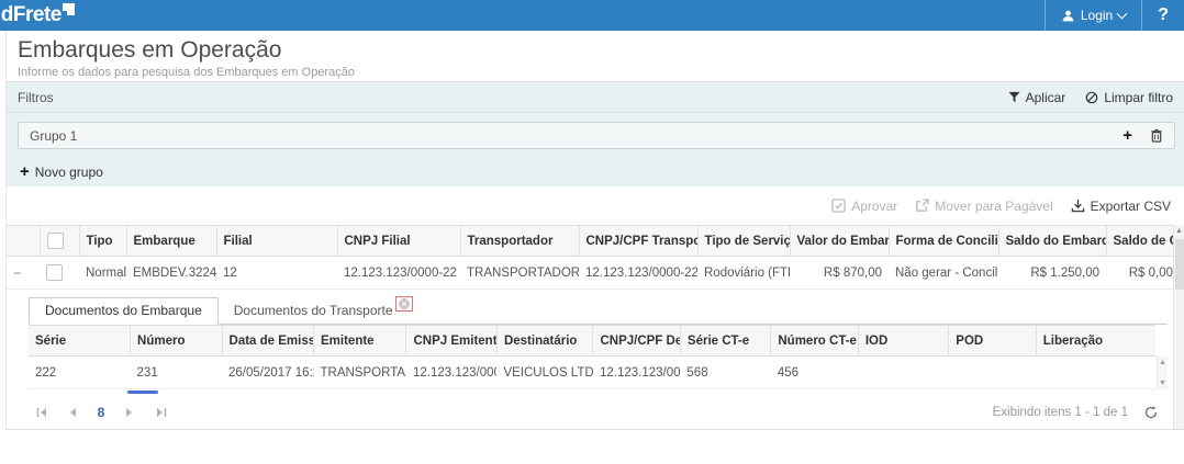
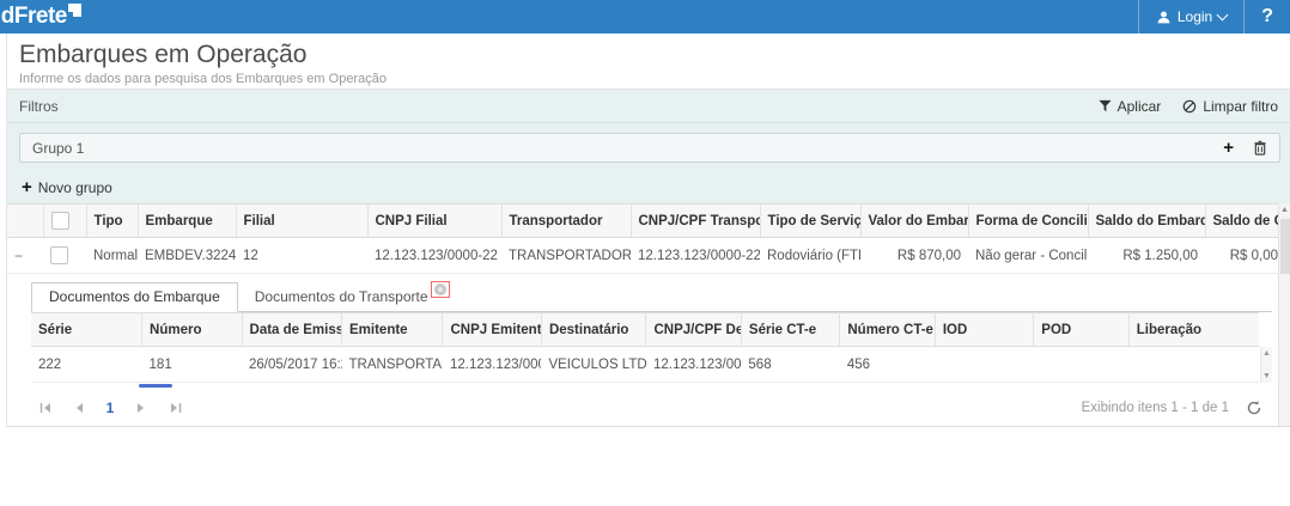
  dFrete
  Login
  ?
  Embarques em Operação
  Informe os dados para pesquisa dos Embarques em Operação
  Filtros
  Aplicar
  Limpar filtro
  Grupo 1
  +
  +
  Novo grupo
- Aprovar
- Mover para Pagável
- Exportar CSV
  		Tipo	Embarque	Filial	CNPJ Filial	Transportador	CNPJ/CPF Transp	Tipo de Serviç	Valor do Embar	Forma de Concili	Saldo do Embar	Saldo de
  −		Normal	EMBDEV.3224	12	12.123.123/0000-22	TRANSPORTADOR	12.123.123/0000-22	Rodoviário (FT	R$ 870,00	Não gerar - Concil	R$ 1.250,00	R$ 0,00
  Documentos do Embarque
  Documentos do Transporte
  Série	Número	Data de Emiss	Emitente	CNPJ Emitent	Destinatário	CNPJ/CPF De	Série CT-e	Número CT-e	IOD	POD	Liberação
- 222	231	26/05/2017 16:	TRANSPORTA	12.123.123/00	VEICULOS LTD	12.123.123/00	568	456
+ 222	181	26/05/2017 16:	TRANSPORTA	12.123.123/00	VEICULOS LTD	12.123.123/00	568	456
- 8
+ 1
  Exibindo itens 1 - 1 de 1
